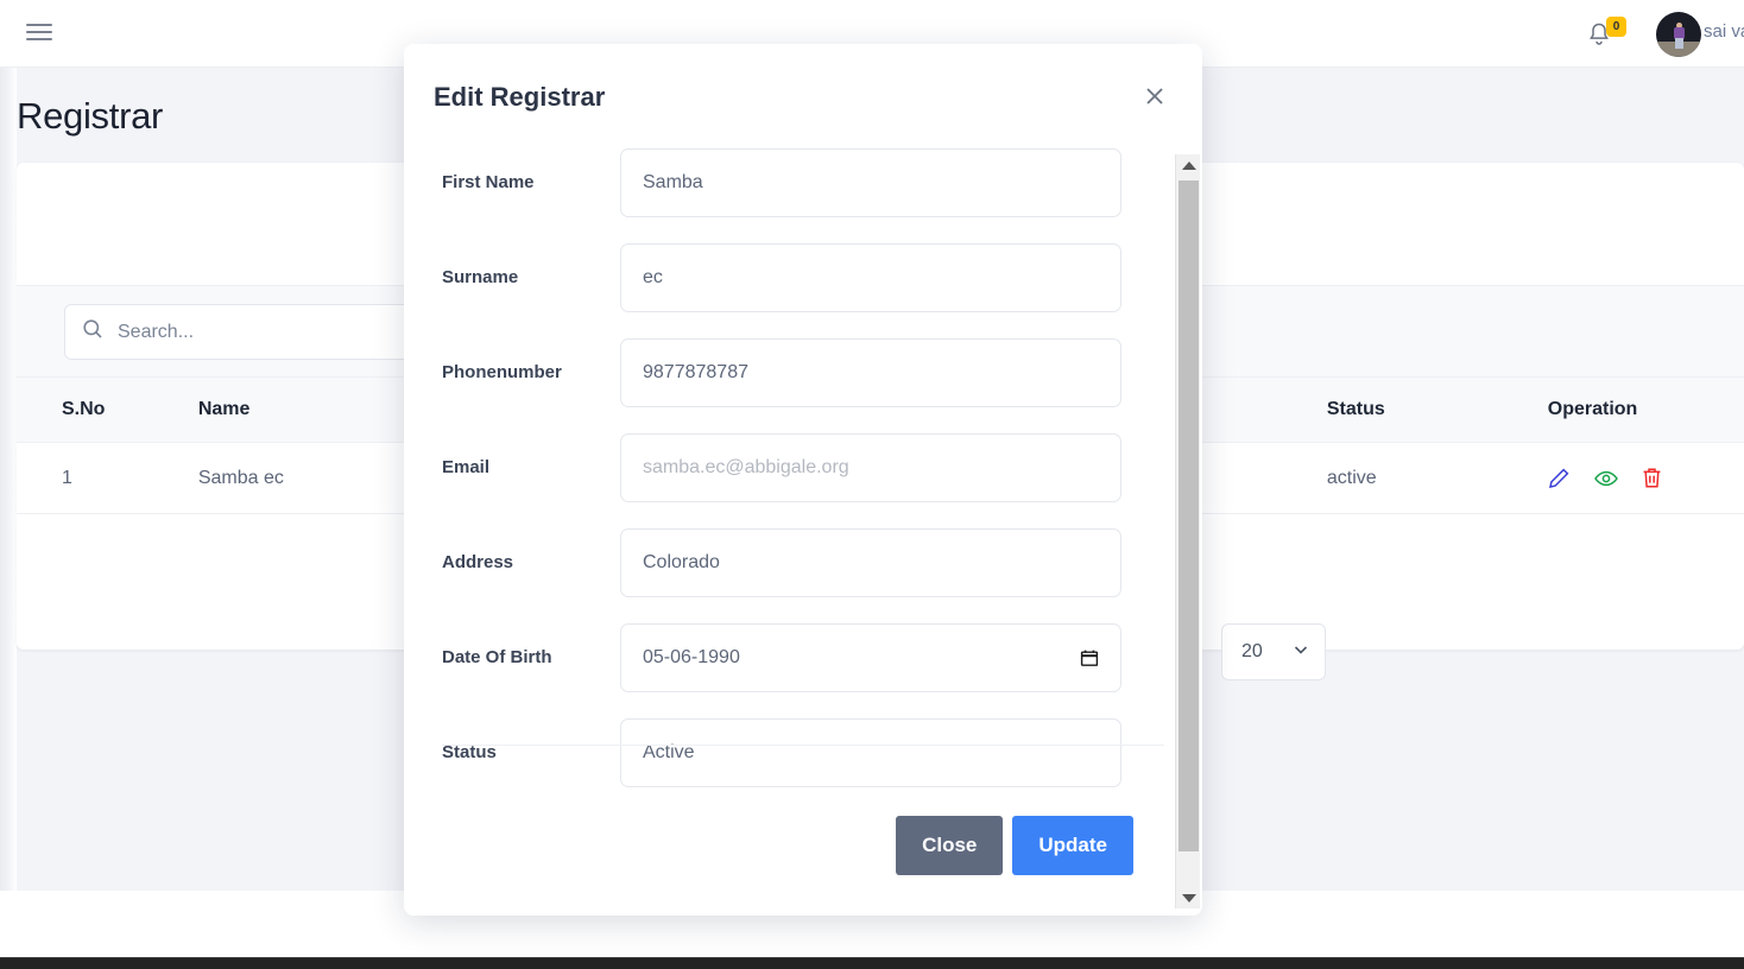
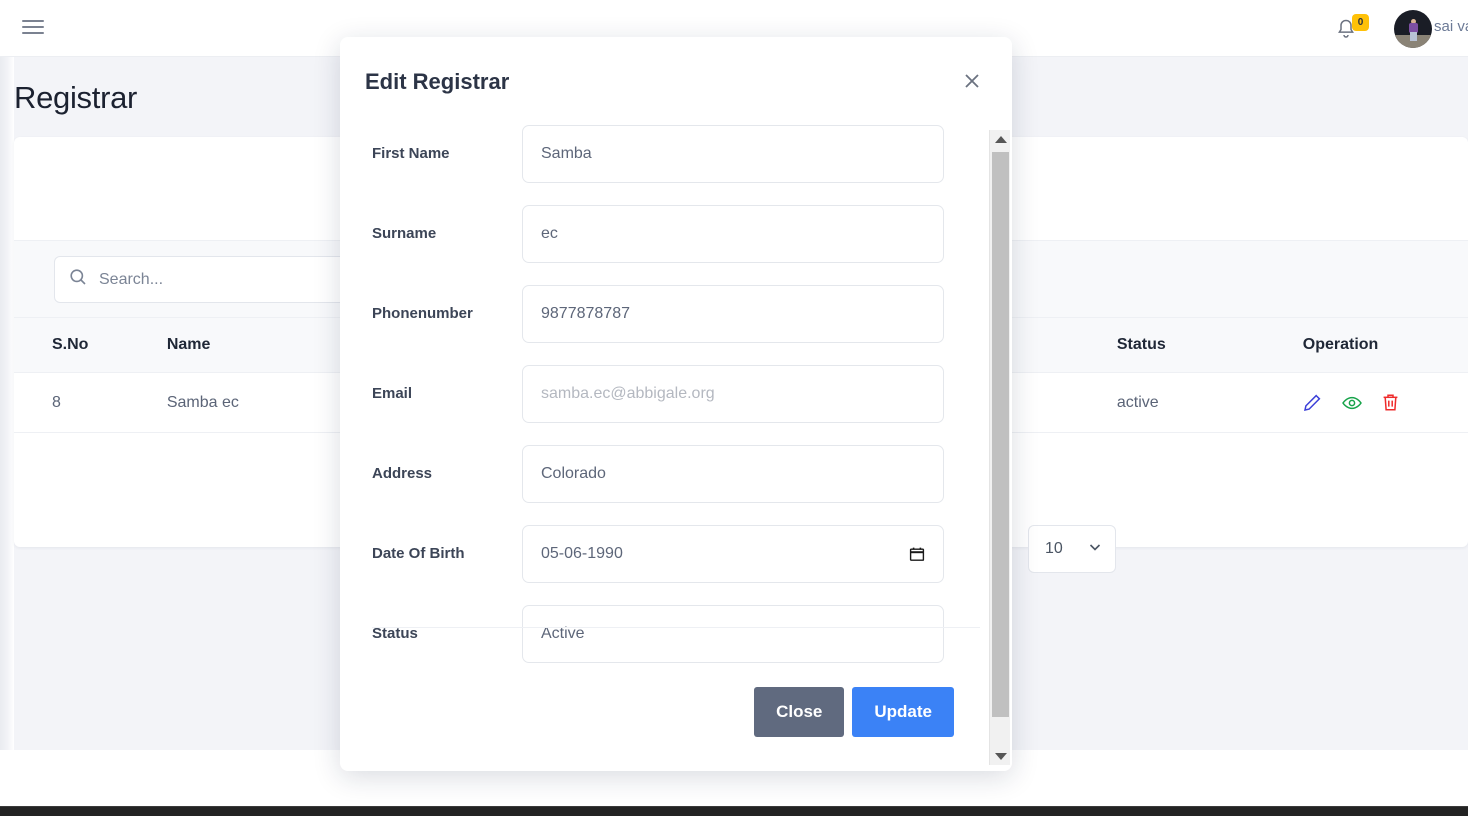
  0
  sai v
  Registrar
  Search...
  S.No	Name		Status	Operation
- 1	Samba ec		active
+ 8	Samba ec		active
- 20
+ 10
  Edit Registrar
  First Name
  Samba
  Surname
  ec
  Phonenumber
  9877878787
  Email
  samba.ec@abbigale.org
  Address
  Colorado
  Date Of Birth
  05-06-1990
  Status
  Active
  Close
  Update
